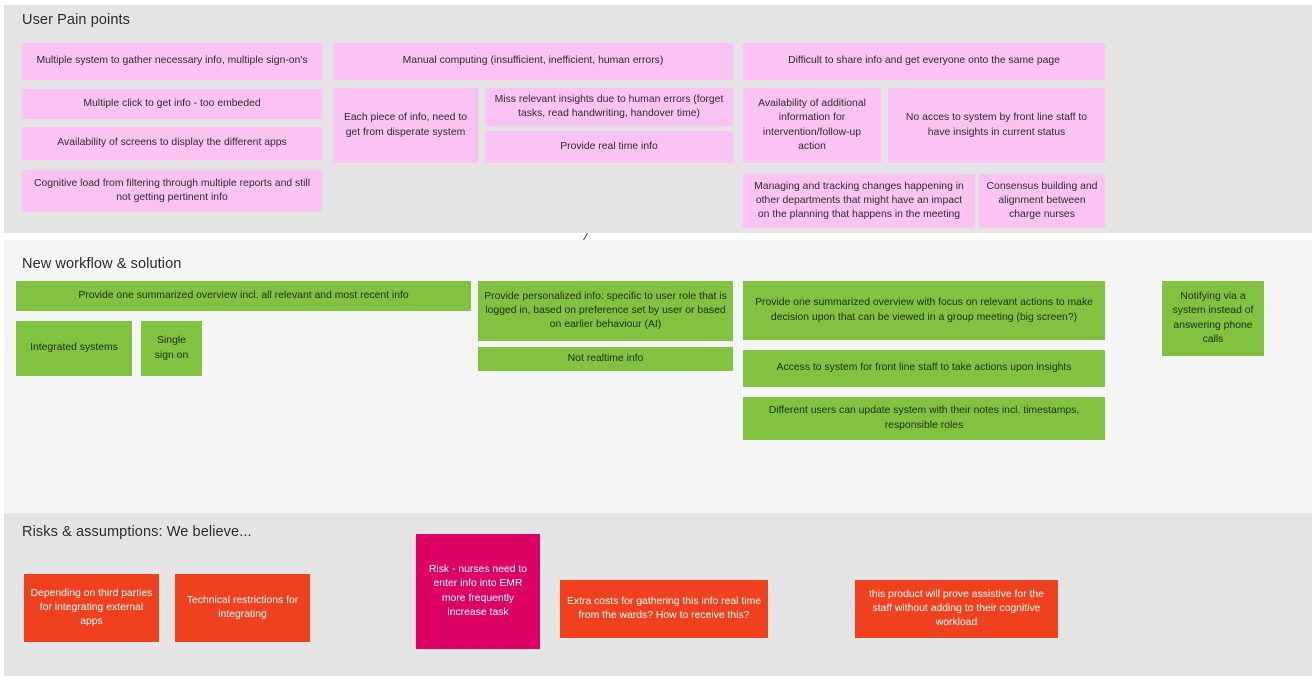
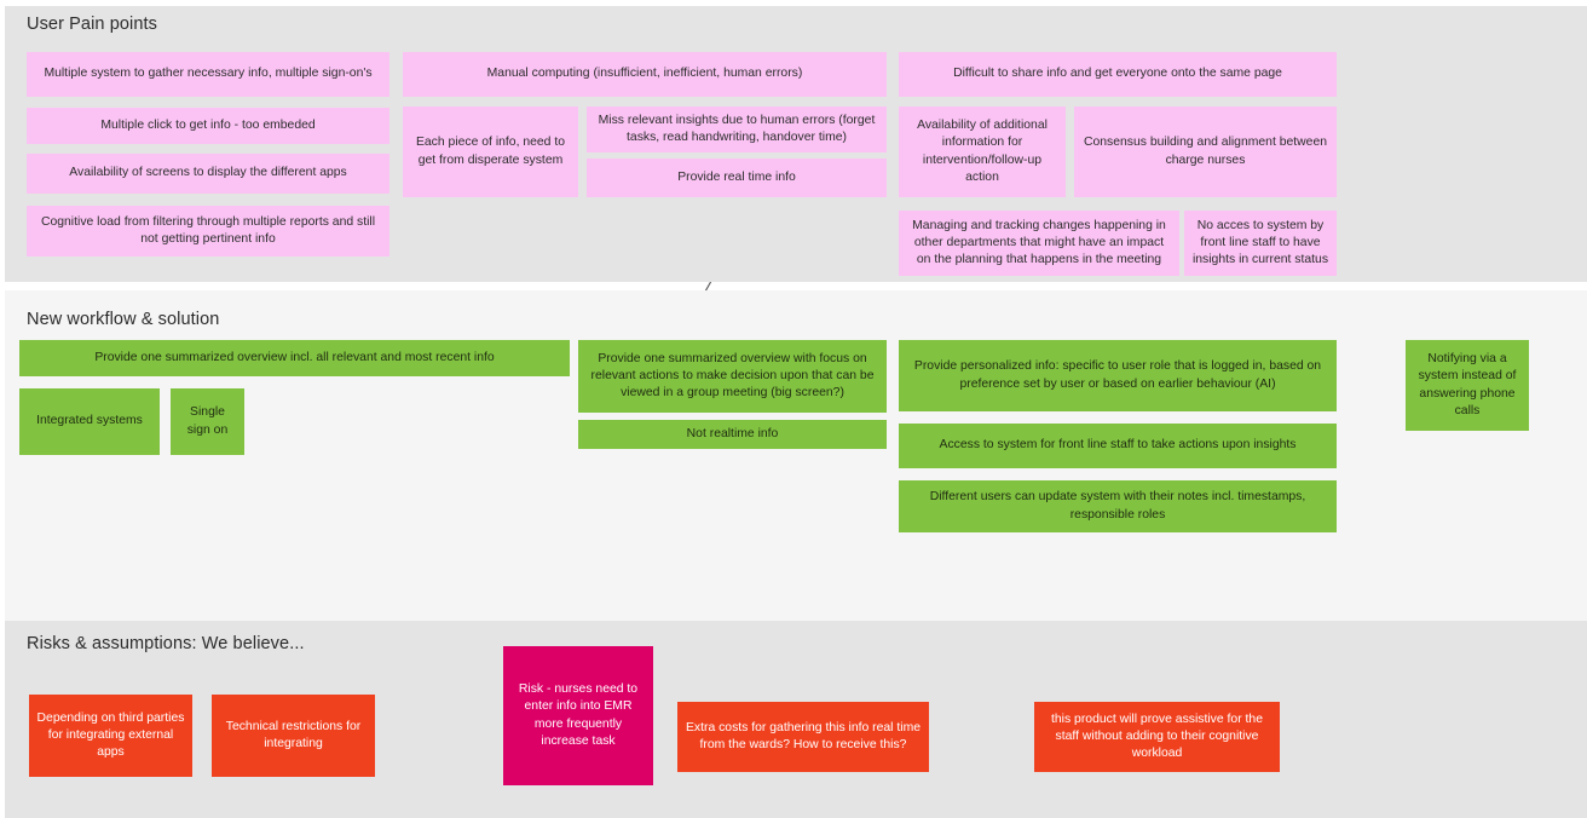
  User Pain points
  Multiple system to gather necessary info, multiple sign-on's
  Multiple click to get info - too embeded
  Availability of screens to display the different apps
  Cognitive load from filtering through multiple reports and still not getting pertinent info
  Manual computing (insufficient, inefficient, human errors)
  Each piece of info, need to get from disperate system
  Miss relevant insights due to human errors (forget tasks, read handwriting, handover time)
  Provide real time info
  Difficult to share info and get everyone onto the same page
  Availability of additional information for intervention/follow-up action
- No acces to system by front line staff to have insights in current status
+ Consensus building and alignment between charge nurses
  Managing and tracking changes happening in other departments that might have an impact on the planning that happens in the meeting
- Consensus building and alignment between charge nurses
+ No acces to system by front line staff to have insights in current status
  New workflow & solution
  Provide one summarized overview incl. all relevant and most recent info
  Integrated systems
  Single sign on
- Provide personalized info: specific to user role that is logged in, based on preference set by user or based on earlier behaviour (AI)
+ Provide one summarized overview with focus on relevant actions to make decision upon that can be viewed in a group meeting (big screen?)
  Not realtime info
- Provide one summarized overview with focus on relevant actions to make decision upon that can be viewed in a group meeting (big screen?)
+ Provide personalized info: specific to user role that is logged in, based on preference set by user or based on earlier behaviour (AI)
  Access to system for front line staff to take actions upon insights
  Different users can update system with their notes incl. timestamps, responsible roles
  Notifying via a system instead of answering phone calls
  Risks & assumptions: We believe...
  Depending on third parties for integrating external apps
  Technical restrictions for integrating
  Risk - nurses need to enter info into EMR more frequently increase task
  Extra costs for gathering this info real time from the wards? How to receive this?
  this product will prove assistive for the staff without adding to their cognitive workload
